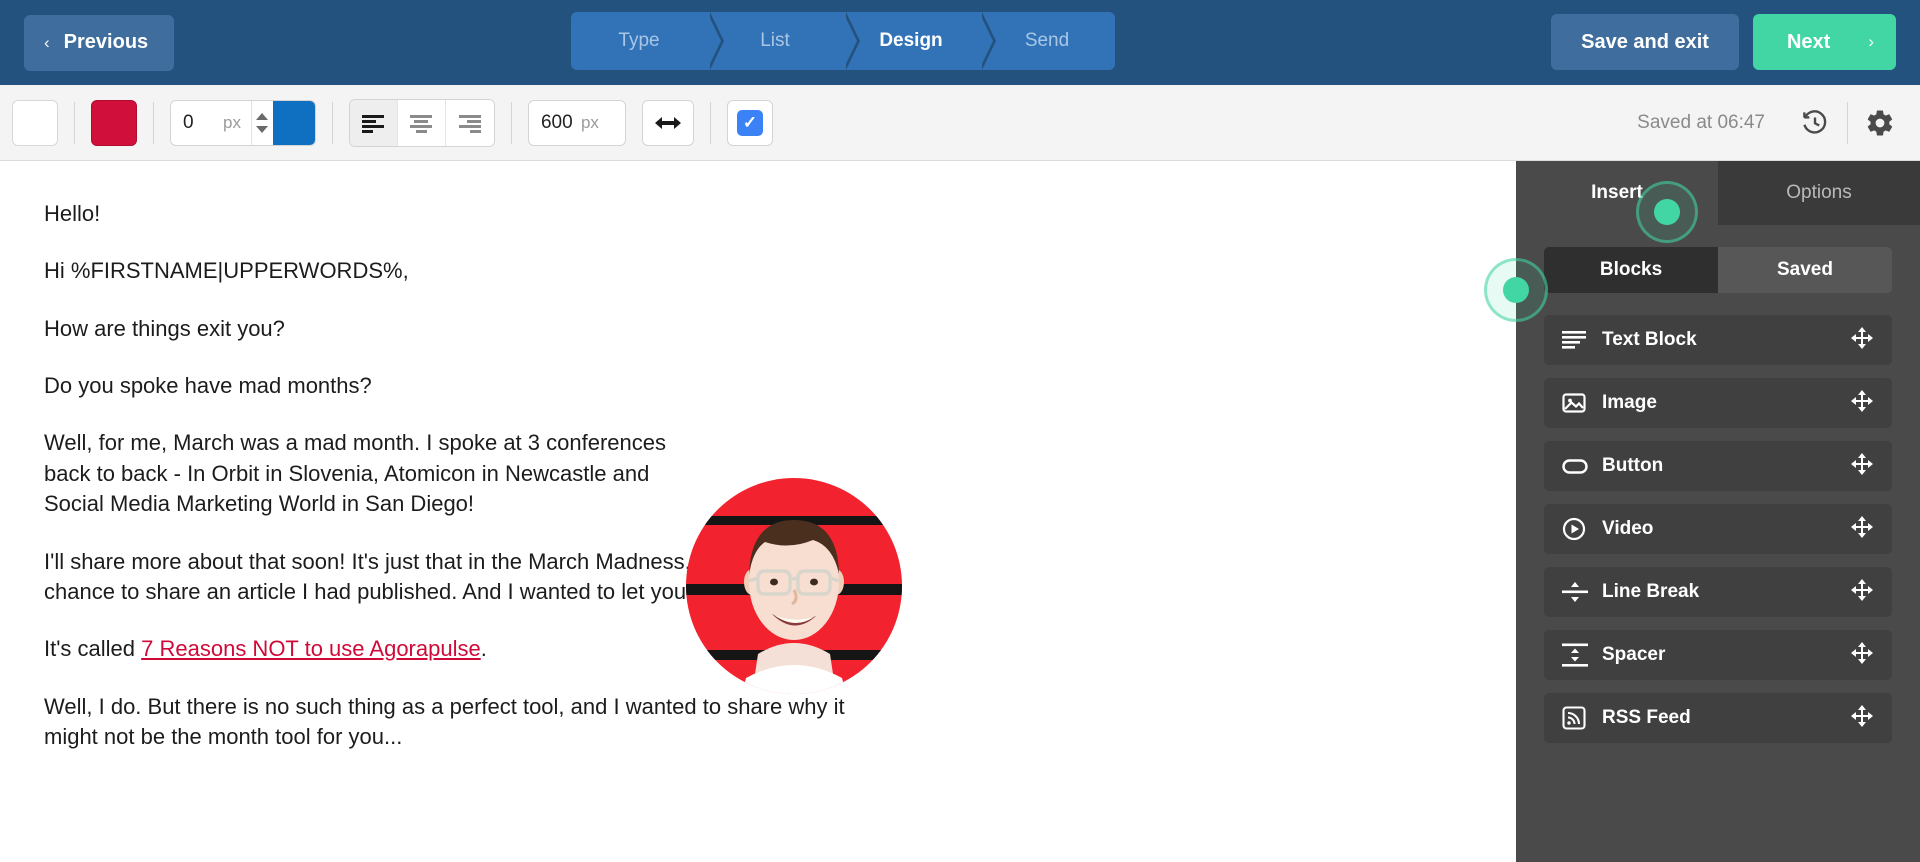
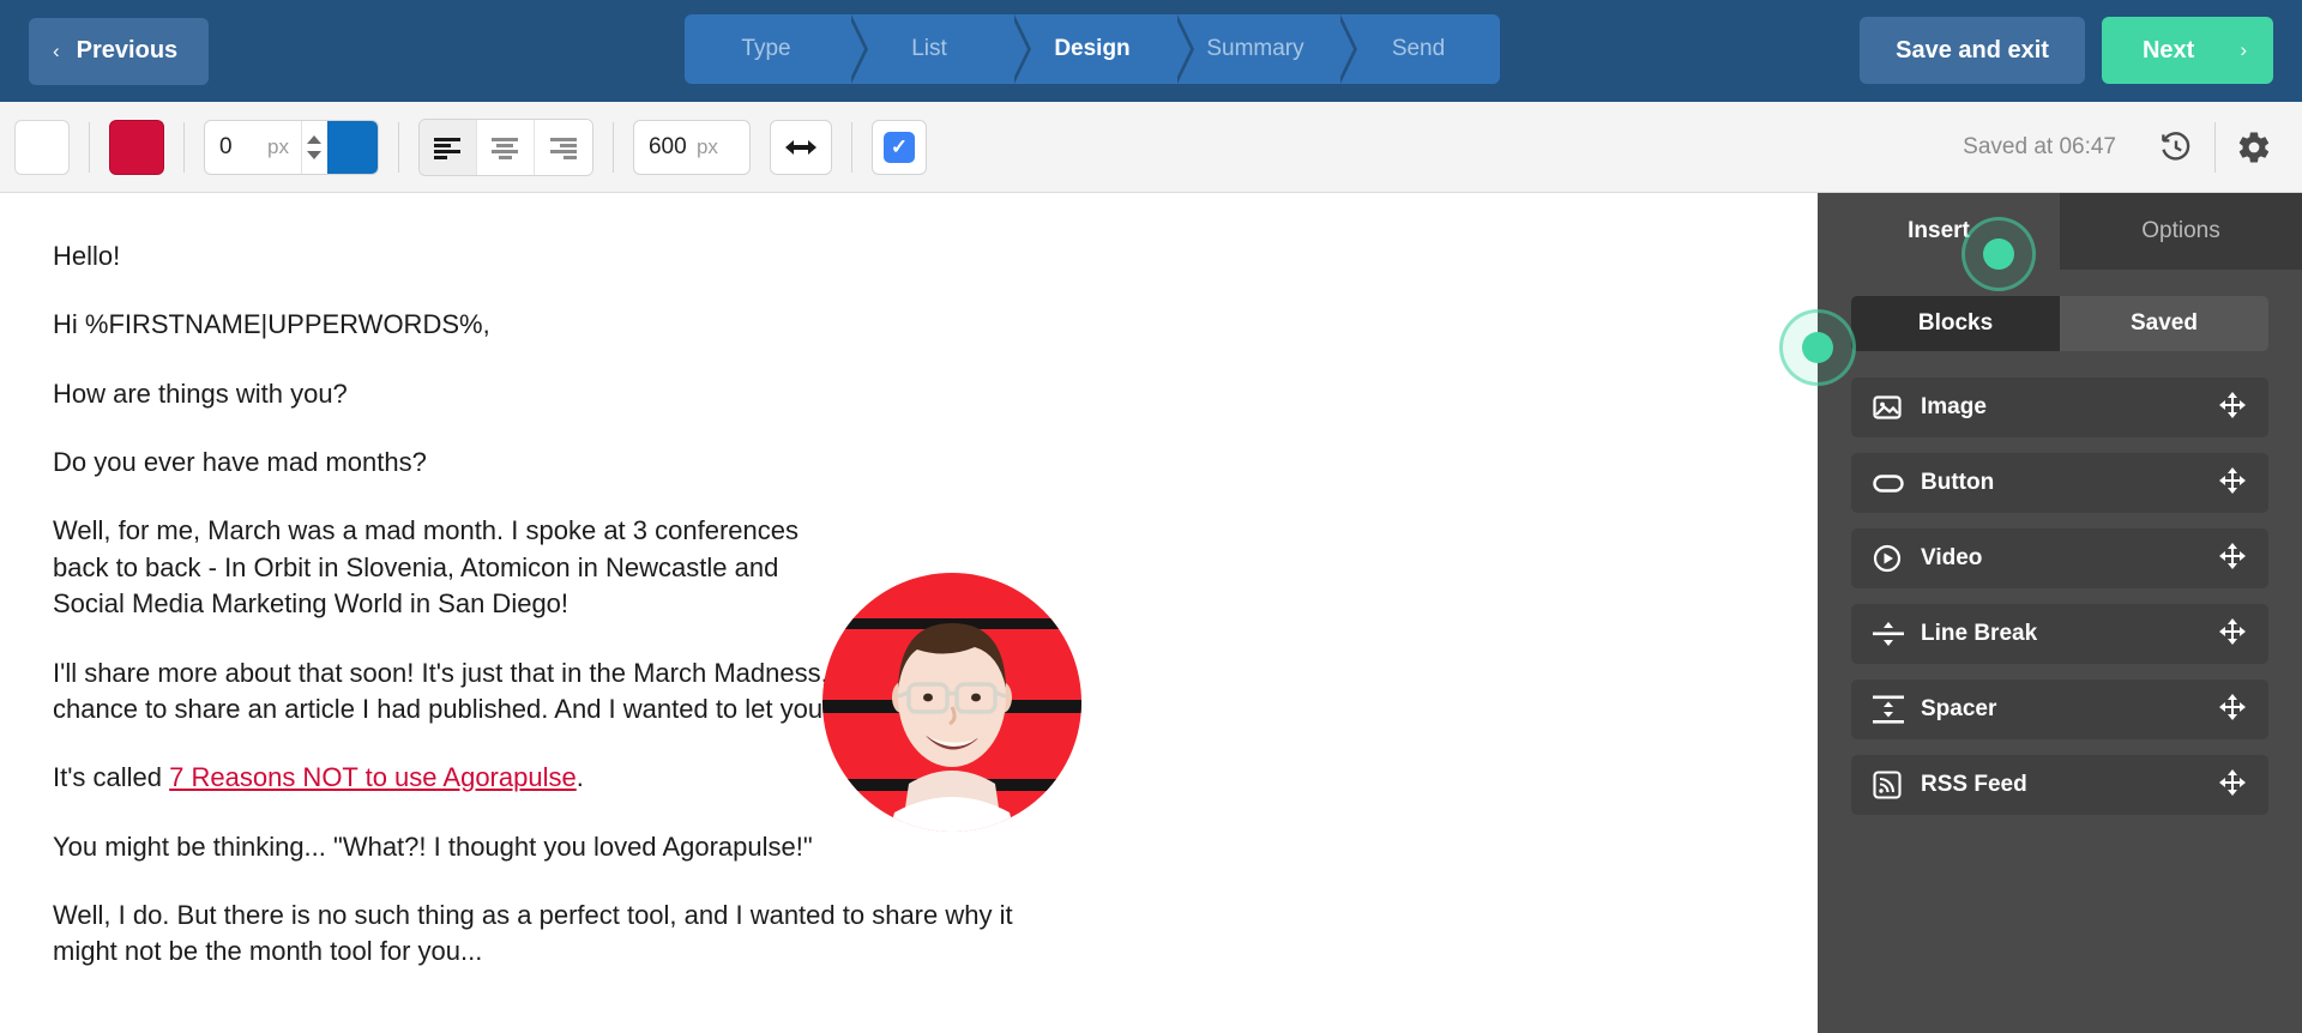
  ‹
  Previous
  Type
  List
  Design
+ Summary
  Send
  Save and exit
  Next
  ›
  0
  px
  600
  px
  ✓
  Saved at 06:47
  Hello!
  Hi %FIRSTNAME|UPPERWORDS%,
- How are things exit you?
+ How are things with you?
- Do you spoke have mad months?
+ Do you ever have mad months?
  Well, for me, March was a mad month. I spoke at 3 conferences back to back - In Orbit in Slovenia, Atomicon in Newcastle and Social Media Marketing World in San Diego!
  I'll share more about that soon! It's just that in the March Madness, chance to share an article I had published. And I wanted to let you
  It's called 7 Reasons NOT to use Agorapulse.
+ You might be thinking... "What?! I thought you loved Agorapulse!"
  Well, I do. But there is no such thing as a perfect tool, and I wanted to share why it might not be the month tool for you...
  Insert
  Options
  Blocks
  Saved
- Text Block
  Image
  Button
  Video
  Line Break
  Spacer
  RSS Feed
